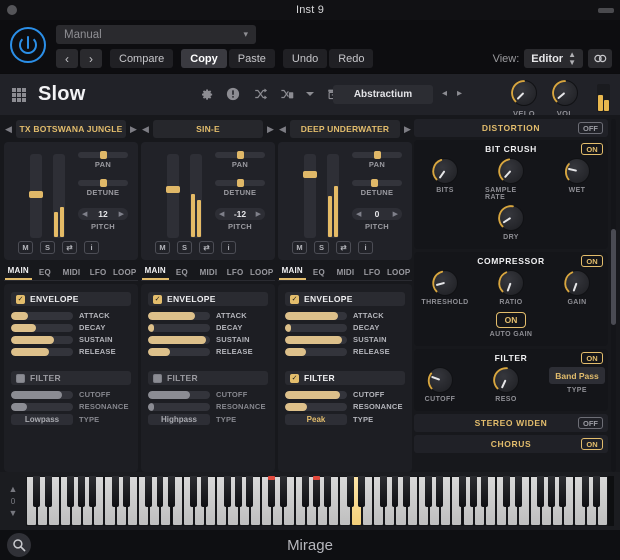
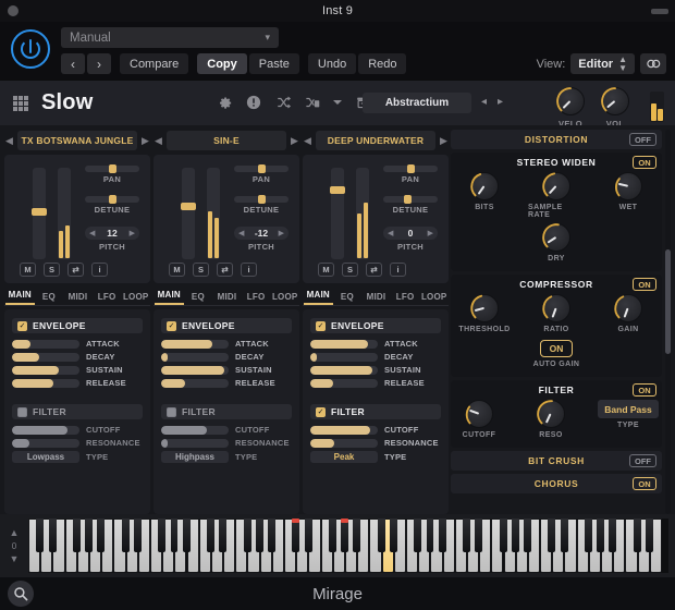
  Inst 9
  Manual
  ▾
  ‹
  ›
  Compare
  Copy
  Paste
  Undo
  Redo
  View:
  Editor
  ▲
  ▼
  Slow
  Abstractium
  ◂
  ▸
  VELO
  VOL
  ◀
  TX BOTSWANA JUNGLE
  ▶
  PAN
  DETUNE
  12
  PITCH
  M
  S
  ⇄
  i
  MAIN
  EQ
  MIDI
  LFO
  LOOP
  ENVELOPE
  ATTACK
  DECAY
  SUSTAIN
  RELEASE
  FILTER
  CUTOFF
  RESONANCE
  Lowpass
  TYPE
  ◀
  SIN-E
  ▶
  PAN
  DETUNE
  -12
  PITCH
  M
  S
  ⇄
  i
  MAIN
  EQ
  MIDI
  LFO
  LOOP
  ENVELOPE
  ATTACK
  DECAY
  SUSTAIN
  RELEASE
  FILTER
  CUTOFF
  RESONANCE
  Highpass
  TYPE
  ◀
  DEEP UNDERWATER
  ▶
  PAN
  DETUNE
  0
  PITCH
  M
  S
  ⇄
  i
  MAIN
  EQ
  MIDI
  LFO
  LOOP
  ENVELOPE
  ATTACK
  DECAY
  SUSTAIN
  RELEASE
  FILTER
  CUTOFF
  RESONANCE
  Peak
  TYPE
  DISTORTION
  OFF
- BIT CRUSH
+ STEREO WIDEN
  ON
  COMPRESSOR
  ON
  ON
  FILTER
  ON
  Band Pass
- STEREO WIDEN
+ BIT CRUSH
  OFF
  CHORUS
  ON
  ▲
  0
  ▼
  Mirage
